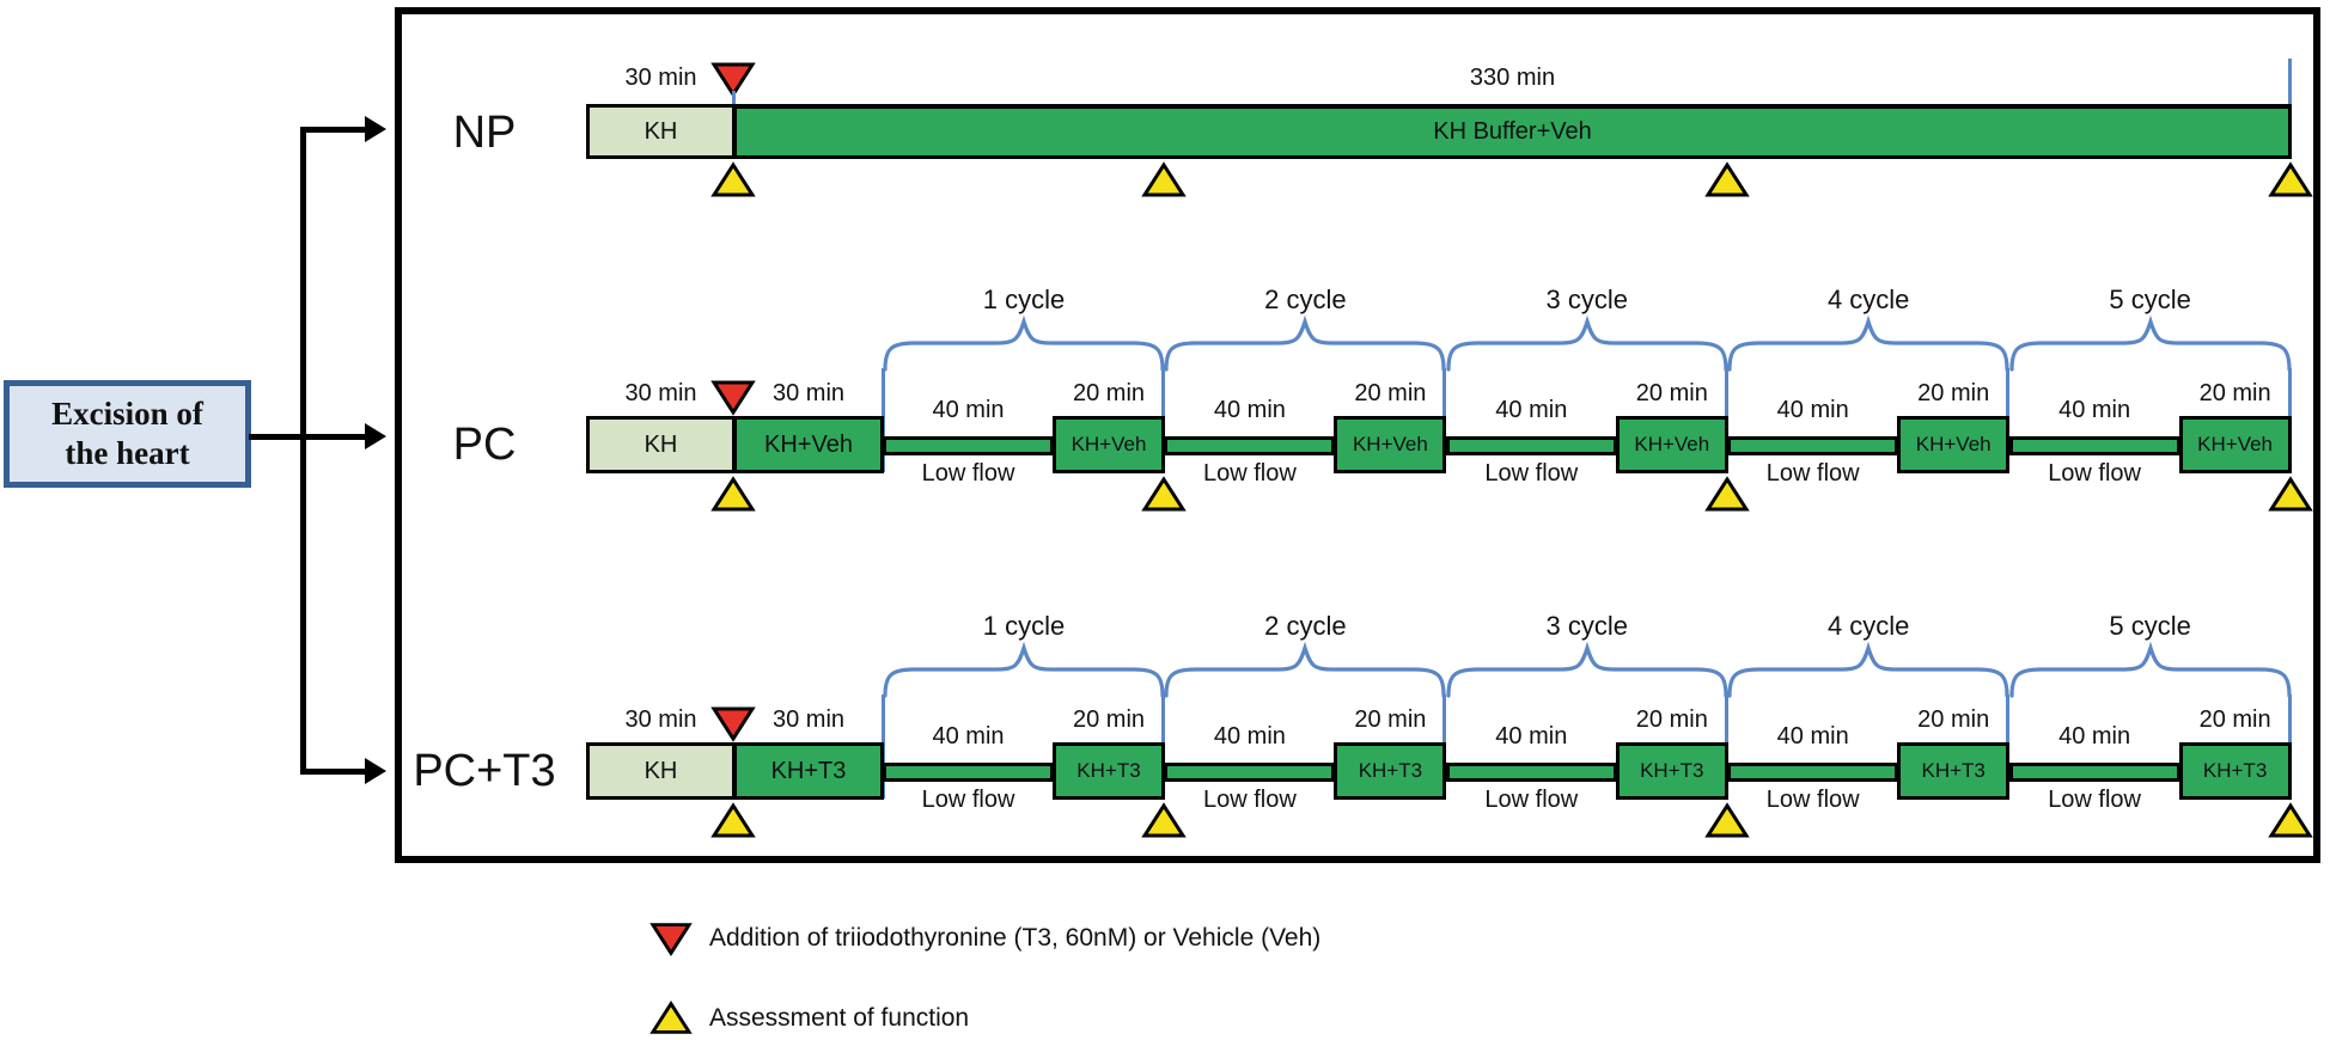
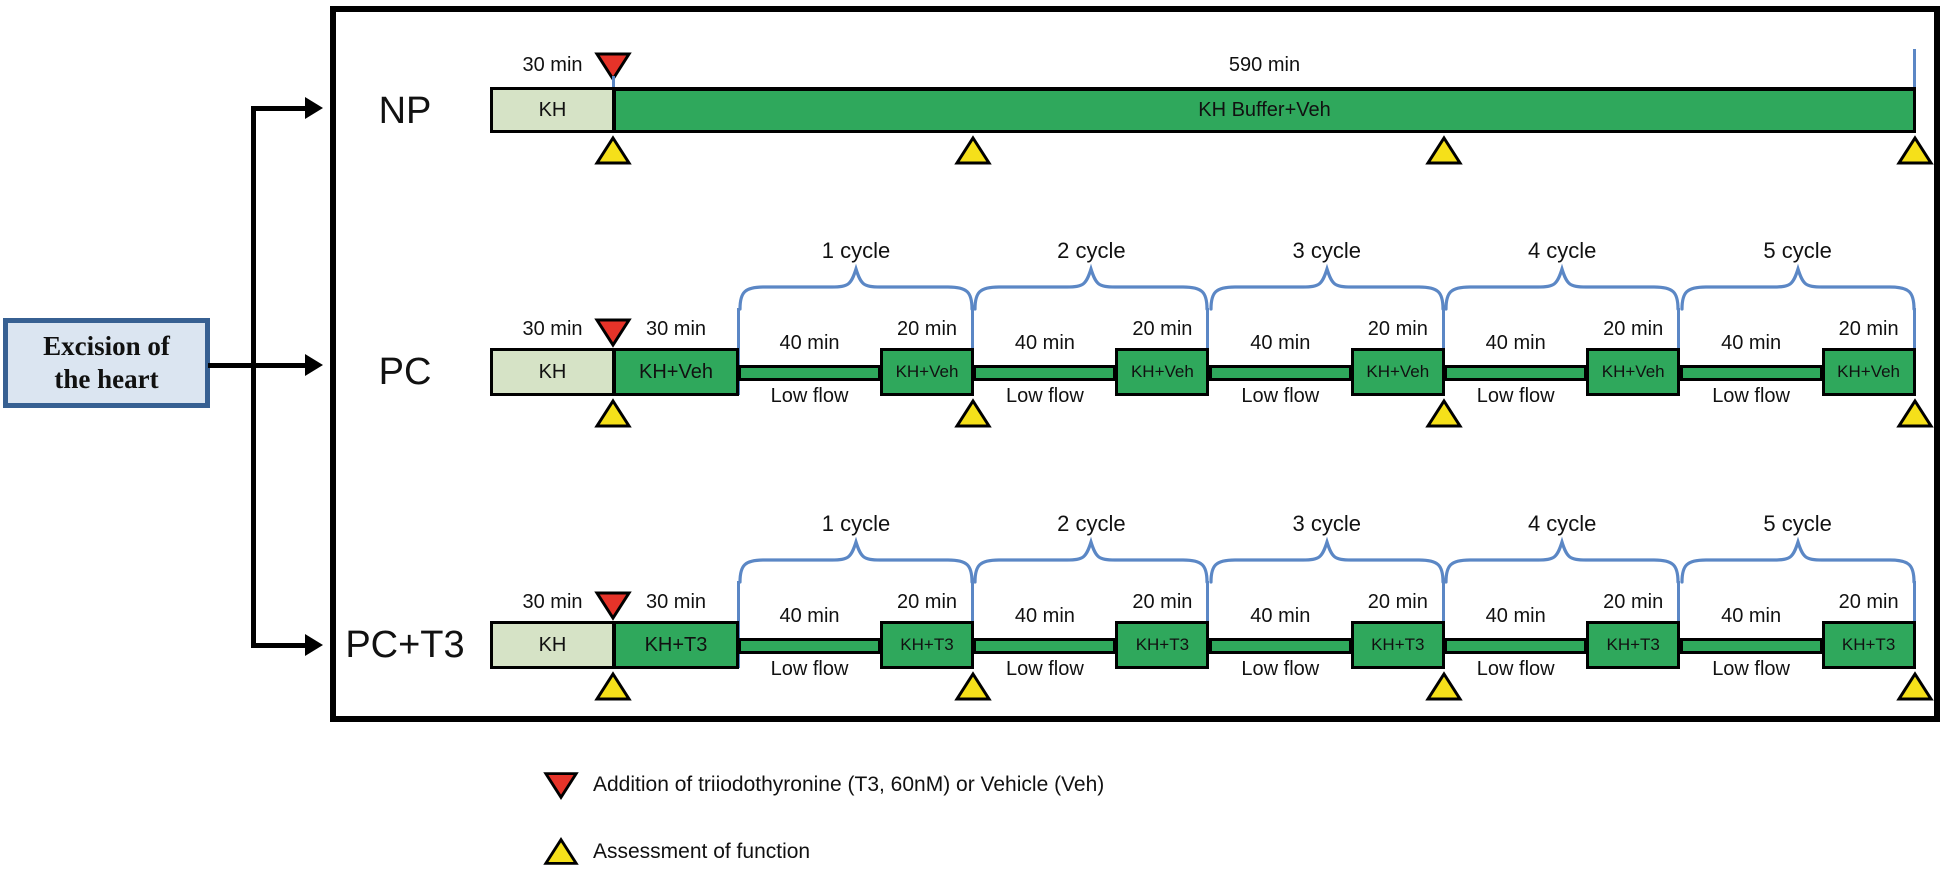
  Excision of
  the heart
  NP
  30 min
- 330 min
+ 590 min
  KH
  KH Buffer+Veh
  PC
  30 min
  30 min
  KH
  KH+Veh
  1 cycle
  40 min
  Low flow
  20 min
  KH+Veh
  2 cycle
  40 min
  Low flow
  20 min
  KH+Veh
  3 cycle
  40 min
  Low flow
  20 min
  KH+Veh
  4 cycle
  40 min
  Low flow
  20 min
  KH+Veh
  5 cycle
  40 min
  Low flow
  20 min
  KH+Veh
  PC+T3
  30 min
  30 min
  KH
  KH+T3
  1 cycle
  40 min
  Low flow
  20 min
  KH+T3
  2 cycle
  40 min
  Low flow
  20 min
  KH+T3
  3 cycle
  40 min
  Low flow
  20 min
  KH+T3
  4 cycle
  40 min
  Low flow
  20 min
  KH+T3
  5 cycle
  40 min
  Low flow
  20 min
  KH+T3
  Addition of triiodothyronine (T3, 60nM) or Vehicle (Veh)
  Assessment of function
